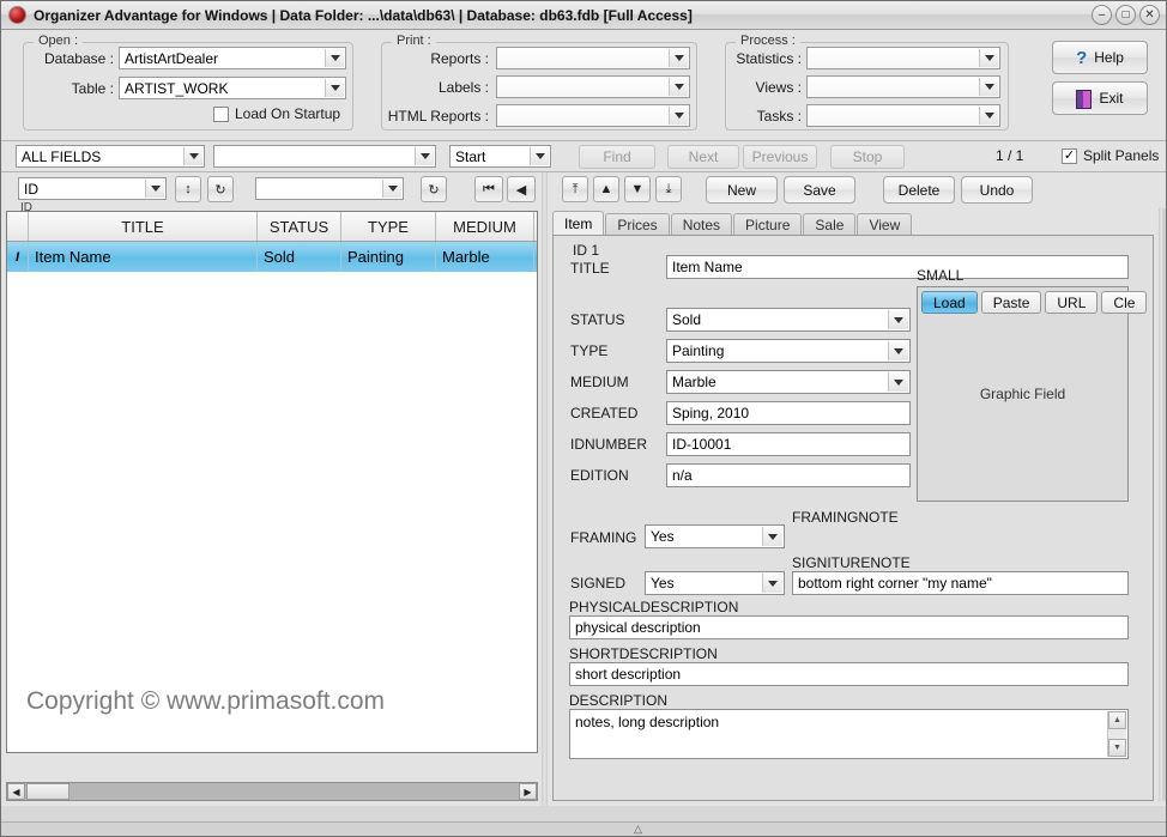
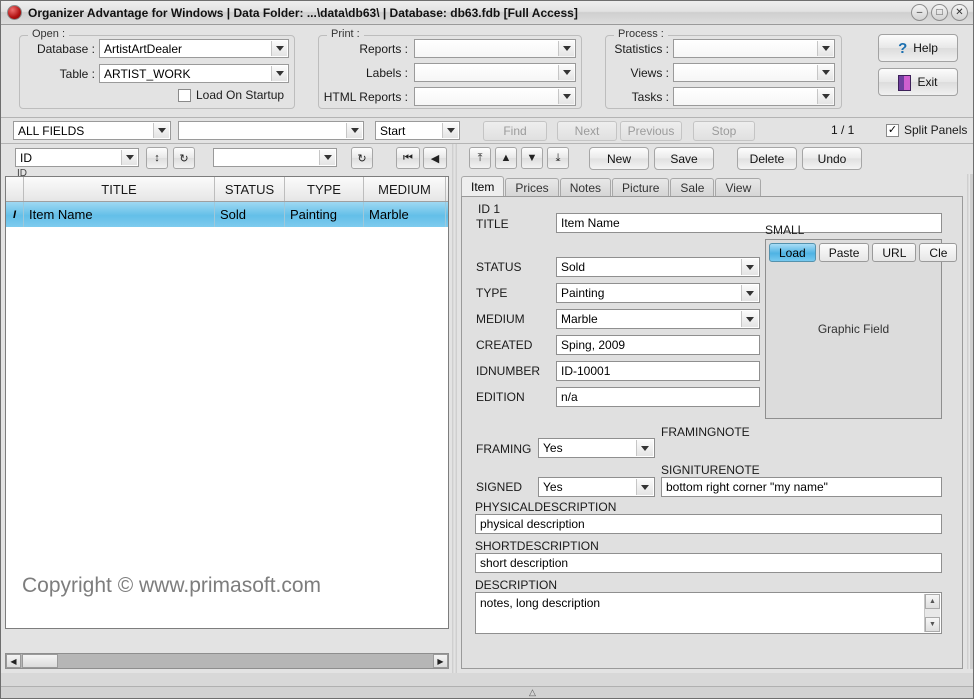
  Organizer Advantage for Windows | Data Folder: ...\data\db63\ | Database: db63.fdb [Full Access]
  –
  □
  ✕
  Open :
  Database :
  ArtistArtDealer
  Table :
  ARTIST_WORK
  Load On Startup
  Print :
  Reports :
  Labels :
  HTML Reports :
  Process :
  Statistics :
  Views :
  Tasks :
  ?
  Help
  Exit
  ALL FIELDS
  Start
  Find
  Next
  Previous
  Stop
  1 / 1
  ✓
  Split Panels
  ID
  ID
  ↕
  ↻
  ↻
  ⏮
  ◀
  TITLE
  STATUS
  TYPE
  MEDIUM
  I
  Item Name
  Sold
  Painting
  Marble
  Copyright © www.primasoft.com
  ◀
  ▶
  ⤒
  ▲
  ▼
  ⤓
  New
  Save
  Delete
  Undo
  Item
  Prices
  Notes
  Picture
  Sale
  View
  ID 1
  TITLE
  Item Name
  STATUS
  Sold
  TYPE
  Painting
  MEDIUM
  Marble
  CREATED
- Sping, 2010
+ Sping, 2009
  IDNUMBER
  ID-10001
  EDITION
  n/a
  SMALL
  Graphic Field
  Load
  Paste
  URL
  Cle
  FRAMING
  Yes
  FRAMINGNOTE
  SIGNED
  Yes
  SIGNITURENOTE
  bottom right corner "my name"
  PHYSICALDESCRIPTION
  physical description
  SHORTDESCRIPTION
  short description
  DESCRIPTION
  notes, long description
  △
